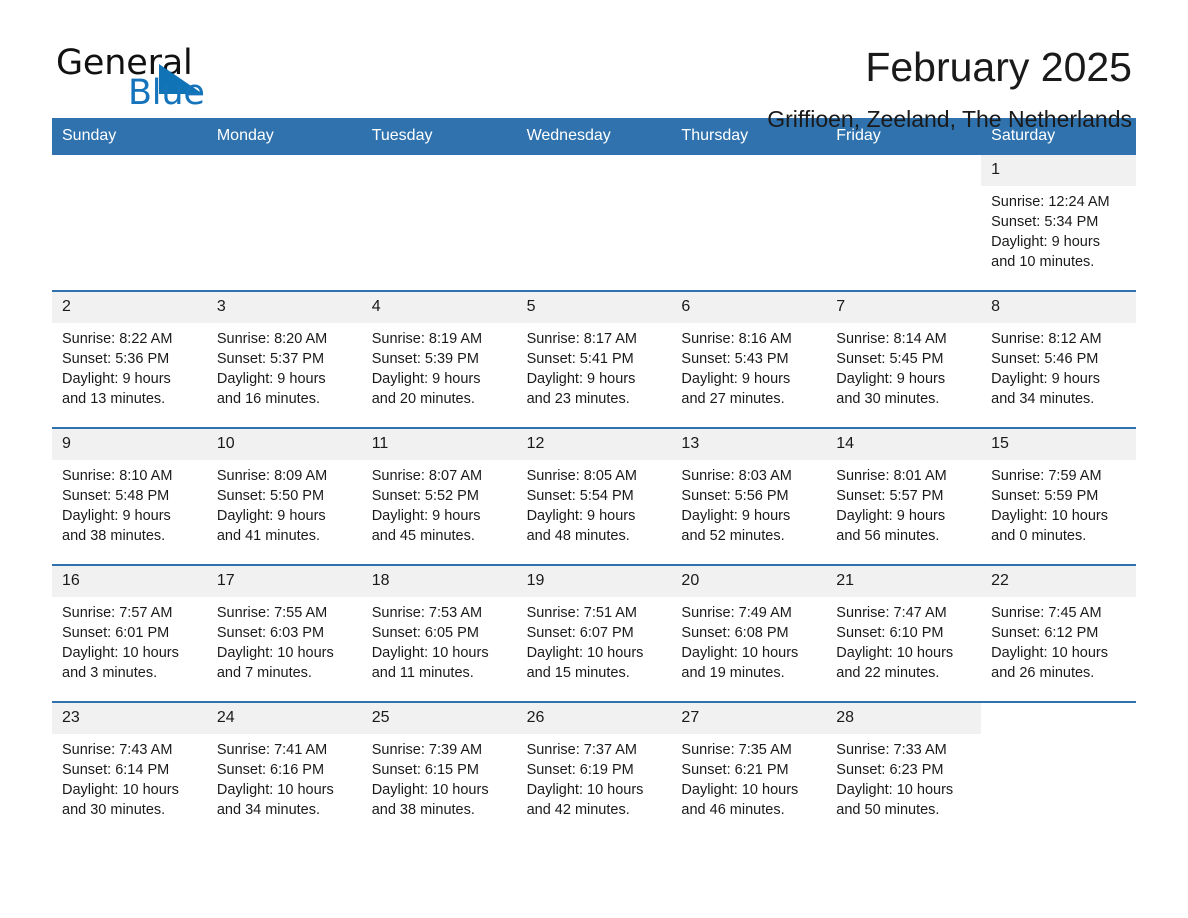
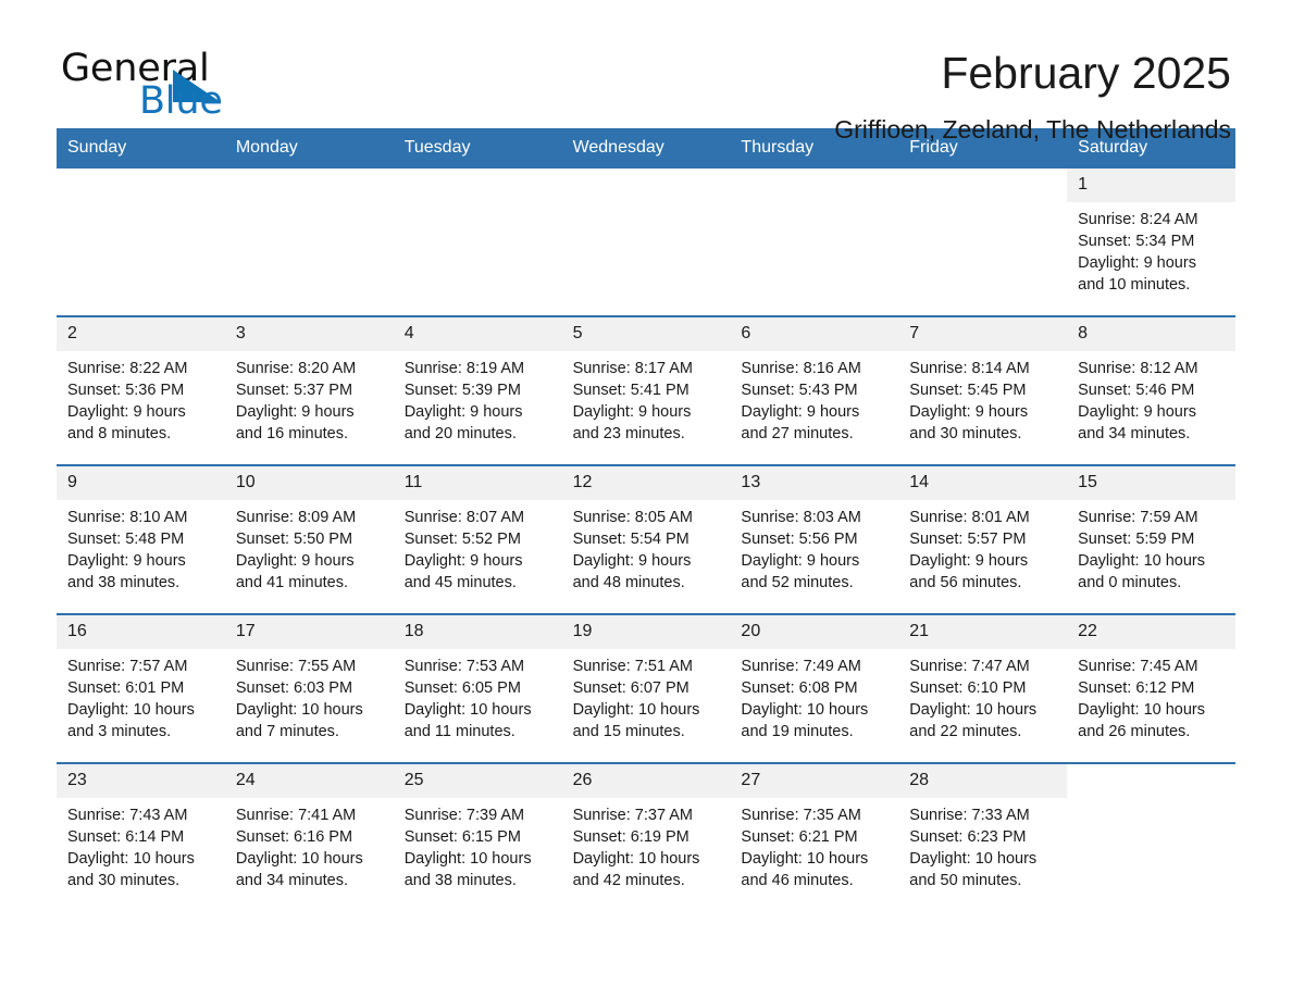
  General
  Blue
  February 2025
  Griffioen, Zeeland, The Netherlands
  Sunday
  Monday
  Tuesday
  Wednesday
  Thursday
  Friday
  Saturday
  1
- Sunrise: 12:24 AM
+ Sunrise: 8:24 AM
  Sunset: 5:34 PM
  Daylight: 9 hours
  and 10 minutes.
  2
  Sunrise: 8:22 AM
  Sunset: 5:36 PM
  Daylight: 9 hours
- and 13 minutes.
+ and 8 minutes.
  3
  Sunrise: 8:20 AM
  Sunset: 5:37 PM
  Daylight: 9 hours
  and 16 minutes.
  4
  Sunrise: 8:19 AM
  Sunset: 5:39 PM
  Daylight: 9 hours
  and 20 minutes.
  5
  Sunrise: 8:17 AM
  Sunset: 5:41 PM
  Daylight: 9 hours
  and 23 minutes.
  6
  Sunrise: 8:16 AM
  Sunset: 5:43 PM
  Daylight: 9 hours
  and 27 minutes.
  7
  Sunrise: 8:14 AM
  Sunset: 5:45 PM
  Daylight: 9 hours
  and 30 minutes.
  8
  Sunrise: 8:12 AM
  Sunset: 5:46 PM
  Daylight: 9 hours
  and 34 minutes.
  9
  Sunrise: 8:10 AM
  Sunset: 5:48 PM
  Daylight: 9 hours
  and 38 minutes.
  10
  Sunrise: 8:09 AM
  Sunset: 5:50 PM
  Daylight: 9 hours
  and 41 minutes.
  11
  Sunrise: 8:07 AM
  Sunset: 5:52 PM
  Daylight: 9 hours
  and 45 minutes.
  12
  Sunrise: 8:05 AM
  Sunset: 5:54 PM
  Daylight: 9 hours
  and 48 minutes.
  13
  Sunrise: 8:03 AM
  Sunset: 5:56 PM
  Daylight: 9 hours
  and 52 minutes.
  14
  Sunrise: 8:01 AM
  Sunset: 5:57 PM
  Daylight: 9 hours
  and 56 minutes.
  15
  Sunrise: 7:59 AM
  Sunset: 5:59 PM
  Daylight: 10 hours
  and 0 minutes.
  16
  Sunrise: 7:57 AM
  Sunset: 6:01 PM
  Daylight: 10 hours
  and 3 minutes.
  17
  Sunrise: 7:55 AM
  Sunset: 6:03 PM
  Daylight: 10 hours
  and 7 minutes.
  18
  Sunrise: 7:53 AM
  Sunset: 6:05 PM
  Daylight: 10 hours
  and 11 minutes.
  19
  Sunrise: 7:51 AM
  Sunset: 6:07 PM
  Daylight: 10 hours
  and 15 minutes.
  20
  Sunrise: 7:49 AM
  Sunset: 6:08 PM
  Daylight: 10 hours
  and 19 minutes.
  21
  Sunrise: 7:47 AM
  Sunset: 6:10 PM
  Daylight: 10 hours
  and 22 minutes.
  22
  Sunrise: 7:45 AM
  Sunset: 6:12 PM
  Daylight: 10 hours
  and 26 minutes.
  23
  Sunrise: 7:43 AM
  Sunset: 6:14 PM
  Daylight: 10 hours
  and 30 minutes.
  24
  Sunrise: 7:41 AM
  Sunset: 6:16 PM
  Daylight: 10 hours
  and 34 minutes.
  25
  Sunrise: 7:39 AM
  Sunset: 6:15 PM
  Daylight: 10 hours
  and 38 minutes.
  26
  Sunrise: 7:37 AM
  Sunset: 6:19 PM
  Daylight: 10 hours
  and 42 minutes.
  27
  Sunrise: 7:35 AM
  Sunset: 6:21 PM
  Daylight: 10 hours
  and 46 minutes.
  28
  Sunrise: 7:33 AM
  Sunset: 6:23 PM
  Daylight: 10 hours
  and 50 minutes.
